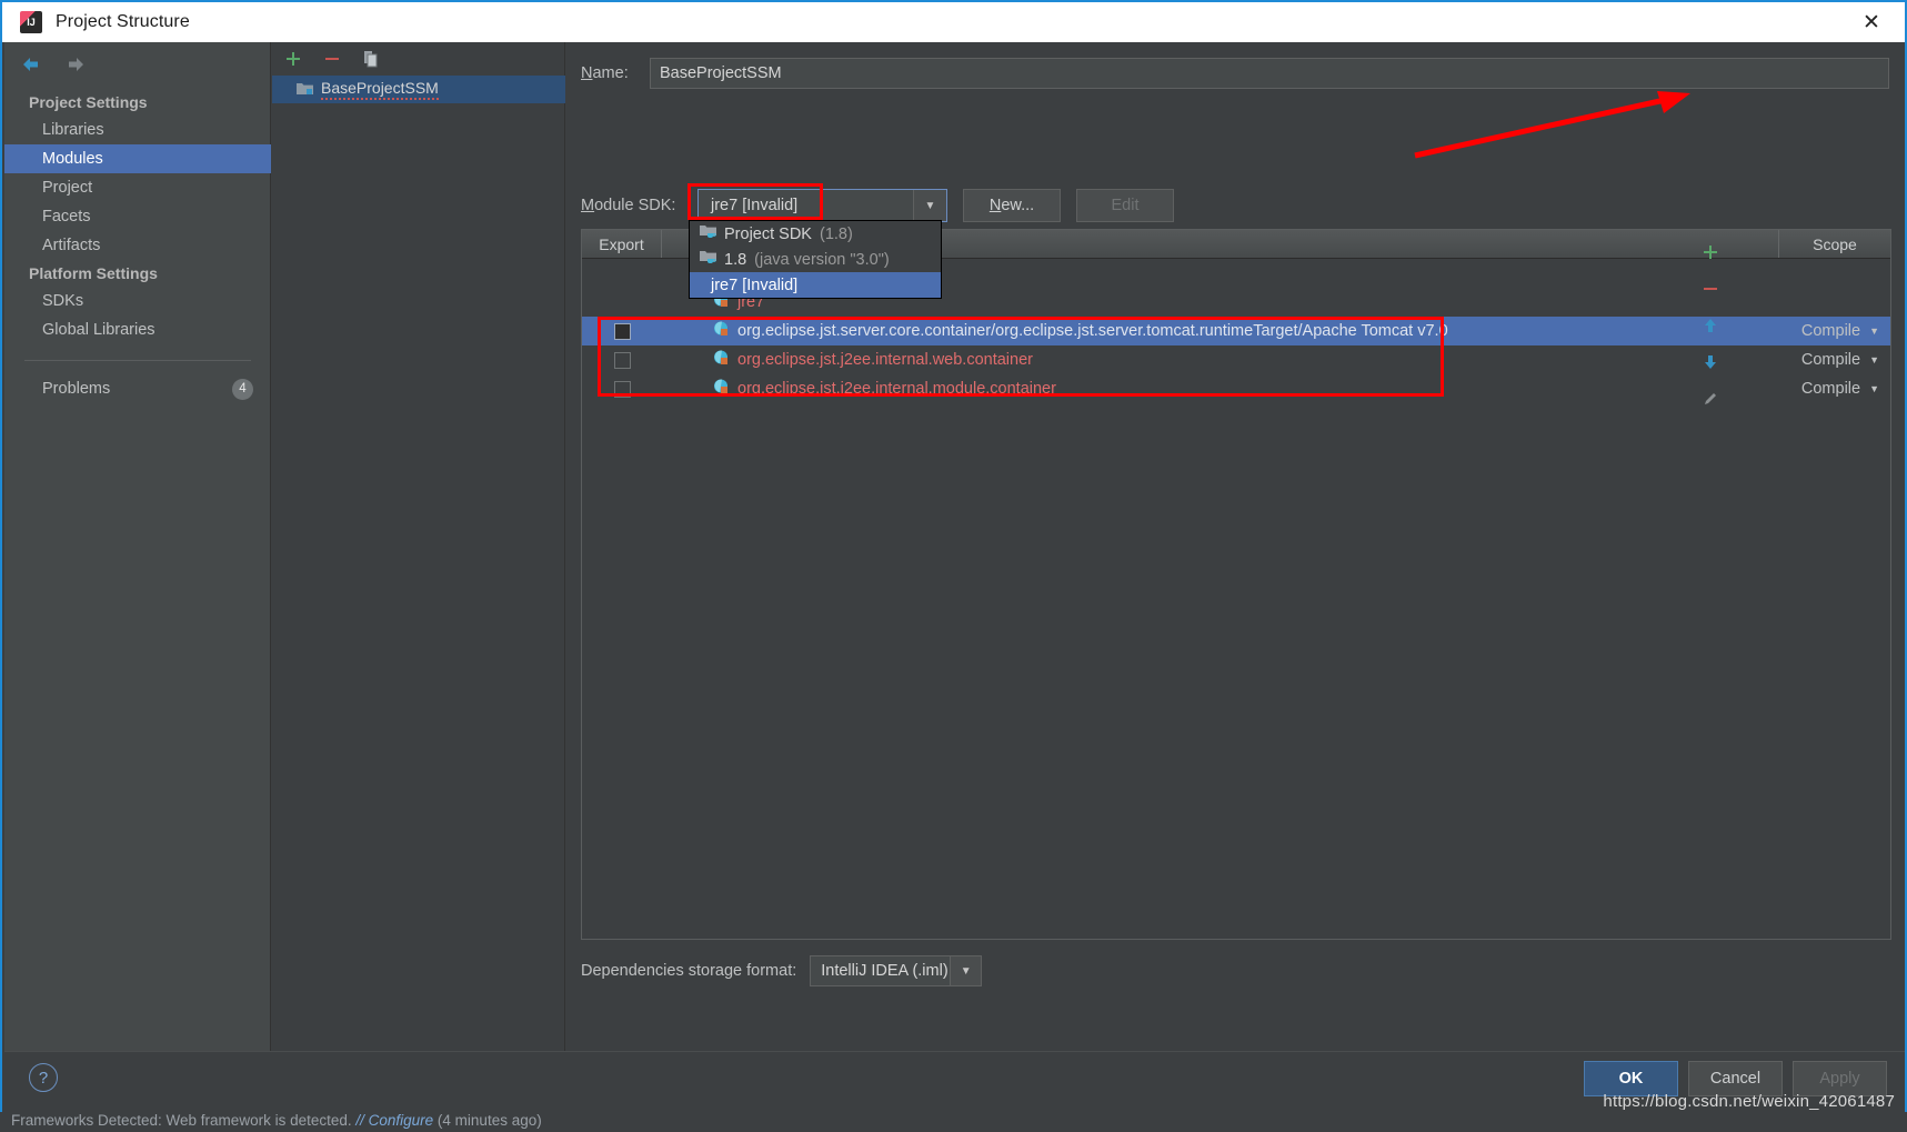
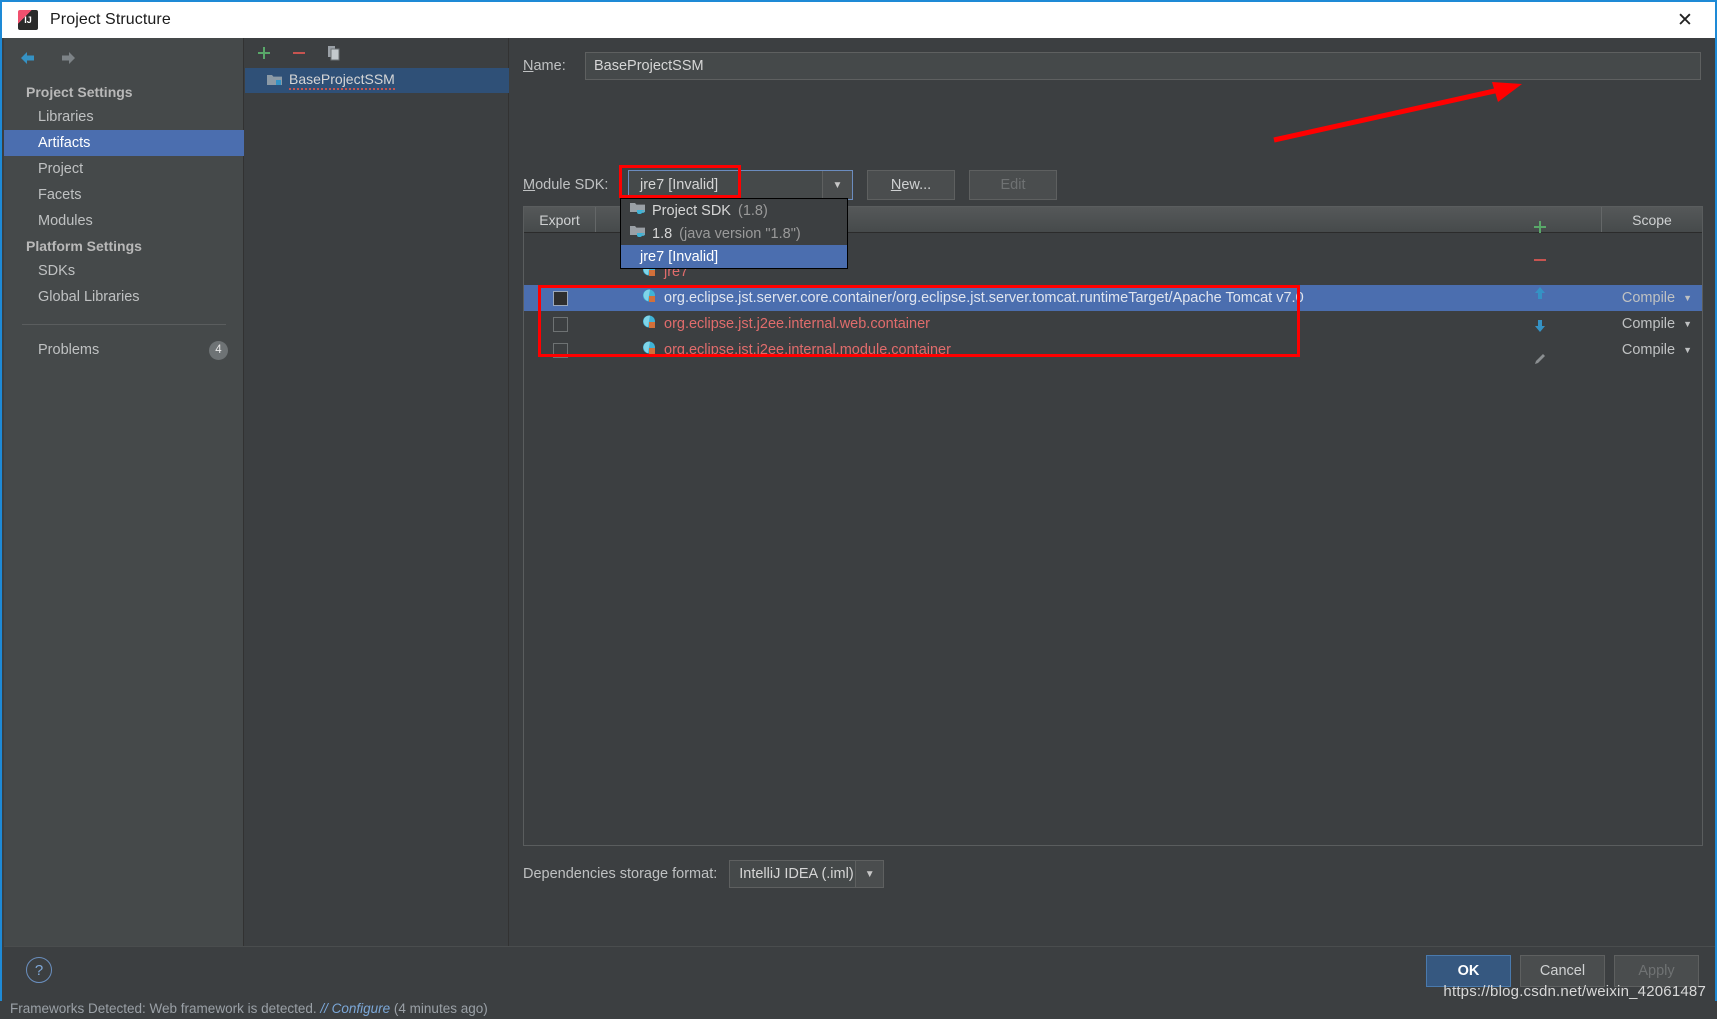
  Project Structure
  ✕
  Project Settings
  Libraries
- Modules
+ Artifacts
  Project
  Facets
- Artifacts
+ Modules
  Platform Settings
  SDKs
  Global Libraries
  Problems
  4
  BaseProjectSSM
  Name:
  BaseProjectSSM
  Module SDK:
  jre7 [Invalid]
  ▼
  N
  ew...
  Edit
  Export
  Scope
  jre7
  org.eclipse.jst.server.core.container/org.eclipse.jst.server.tomcat.runtimeTarget/Apache Tomcat v7.0
  Compile
  ▼
  org.eclipse.jst.j2ee.internal.web.container
  Compile
  ▼
  org.eclipse.jst.j2ee.internal.module.container
  Compile
  ▼
  Dependencies storage format:
  IntelliJ IDEA (.iml)
  ▼
  Project SDK
  (1.8)
  1.8
- (java version "3.0")
+ (java version "1.8")
  jre7 [Invalid]
  ?
  OK
  Cancel
  Apply
  https://blog.csdn.net/weixin_42061487
  Frameworks Detected: Web framework is detected. // Configure (4 minutes ago)
